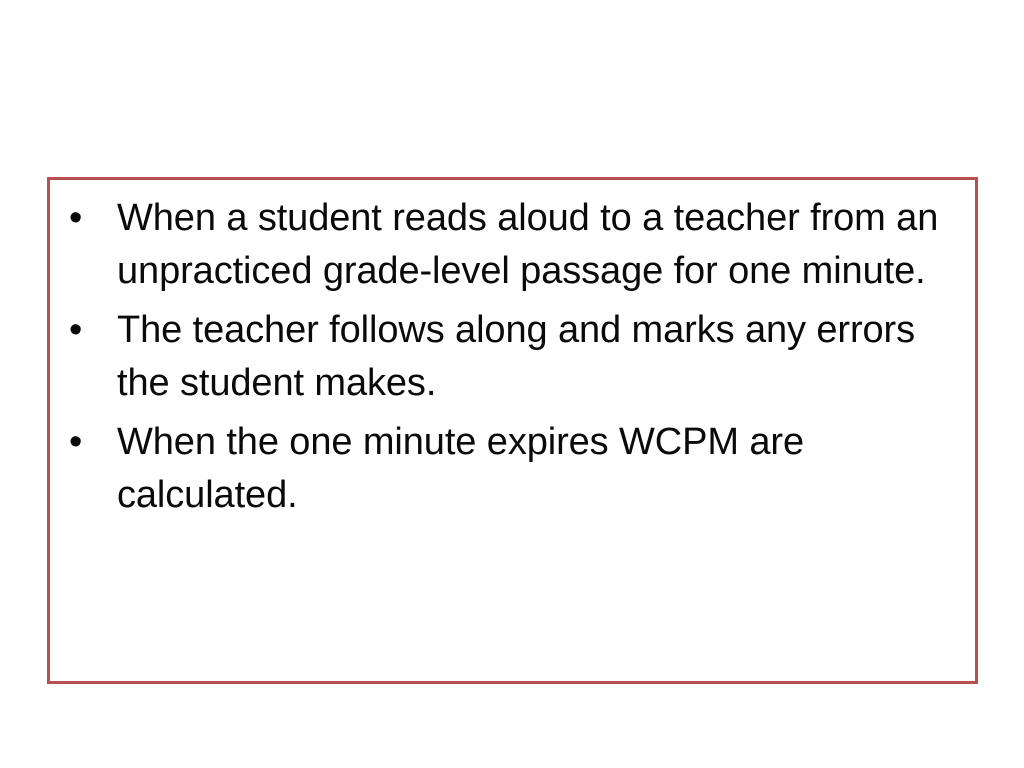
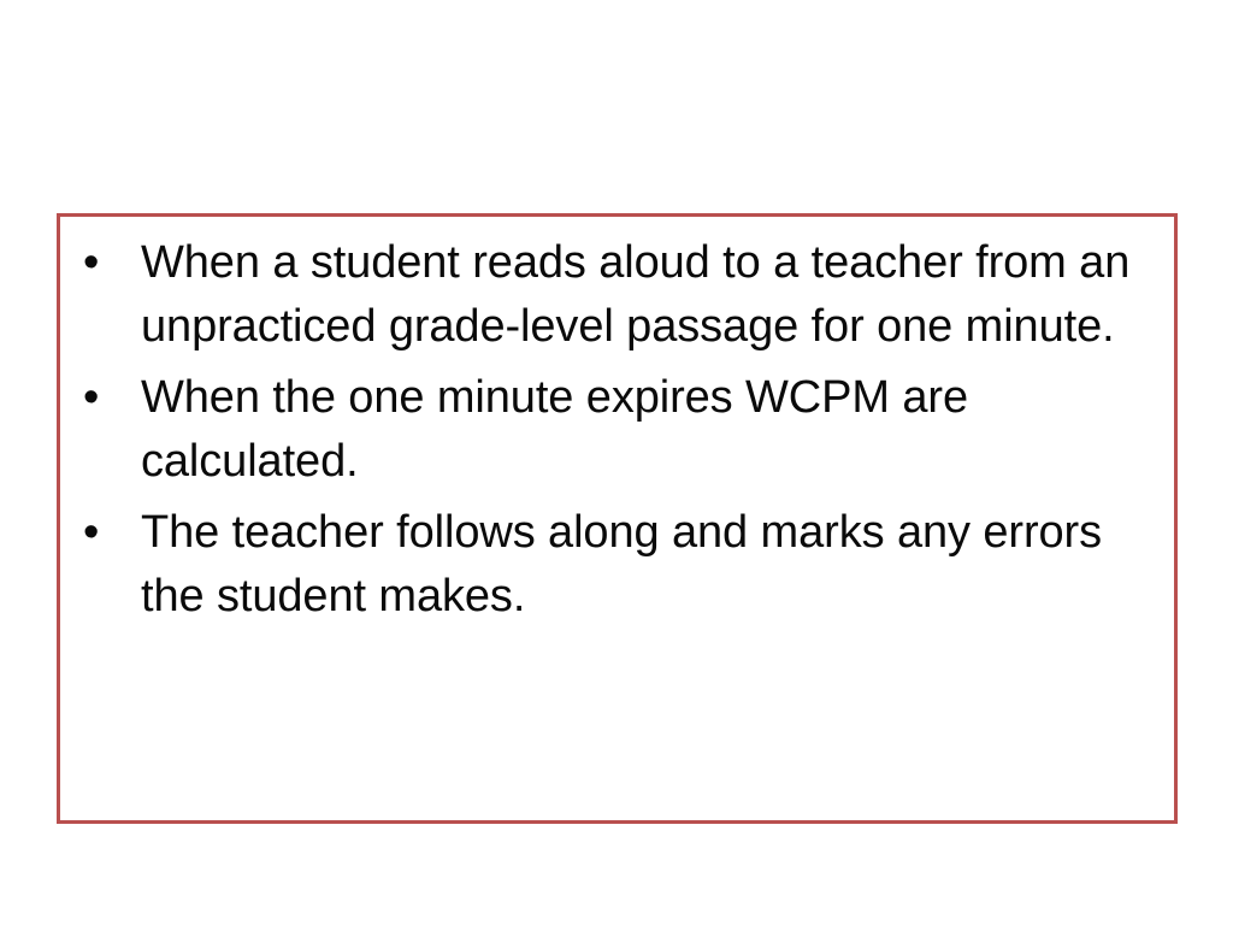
  •
  When a student reads aloud to a teacher from an unpracticed grade-level passage for one minute.
  •
- The teacher follows along and marks any errors the student makes.
+ When the one minute expires WCPM are calculated.
  •
- When the one minute expires WCPM are calculated.
+ The teacher follows along and marks any errors the student makes.
